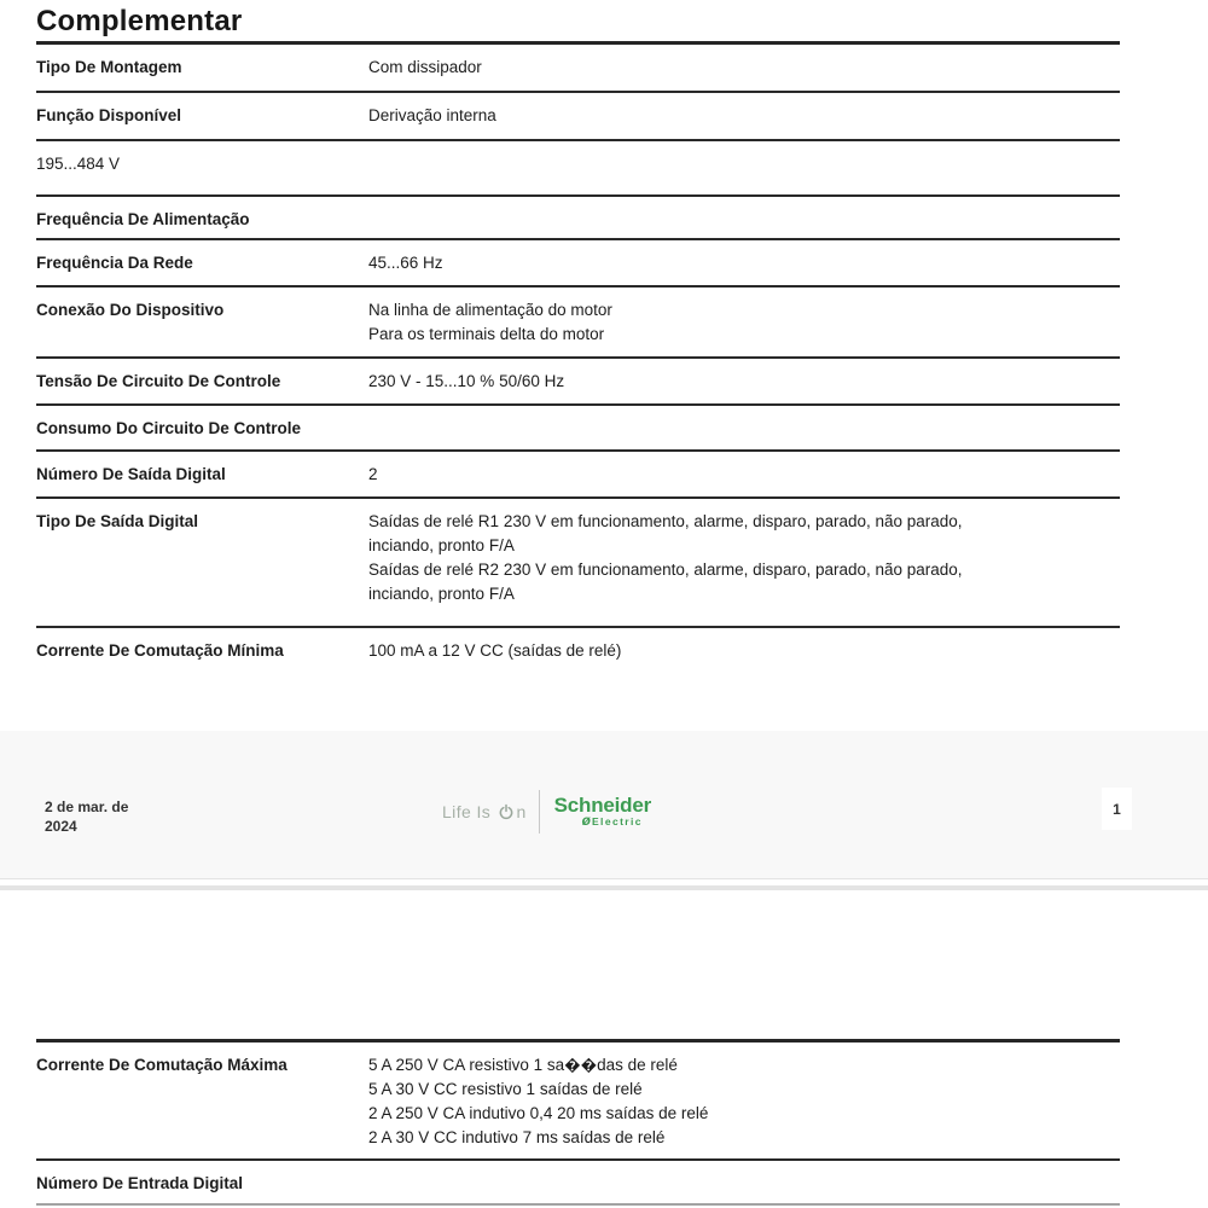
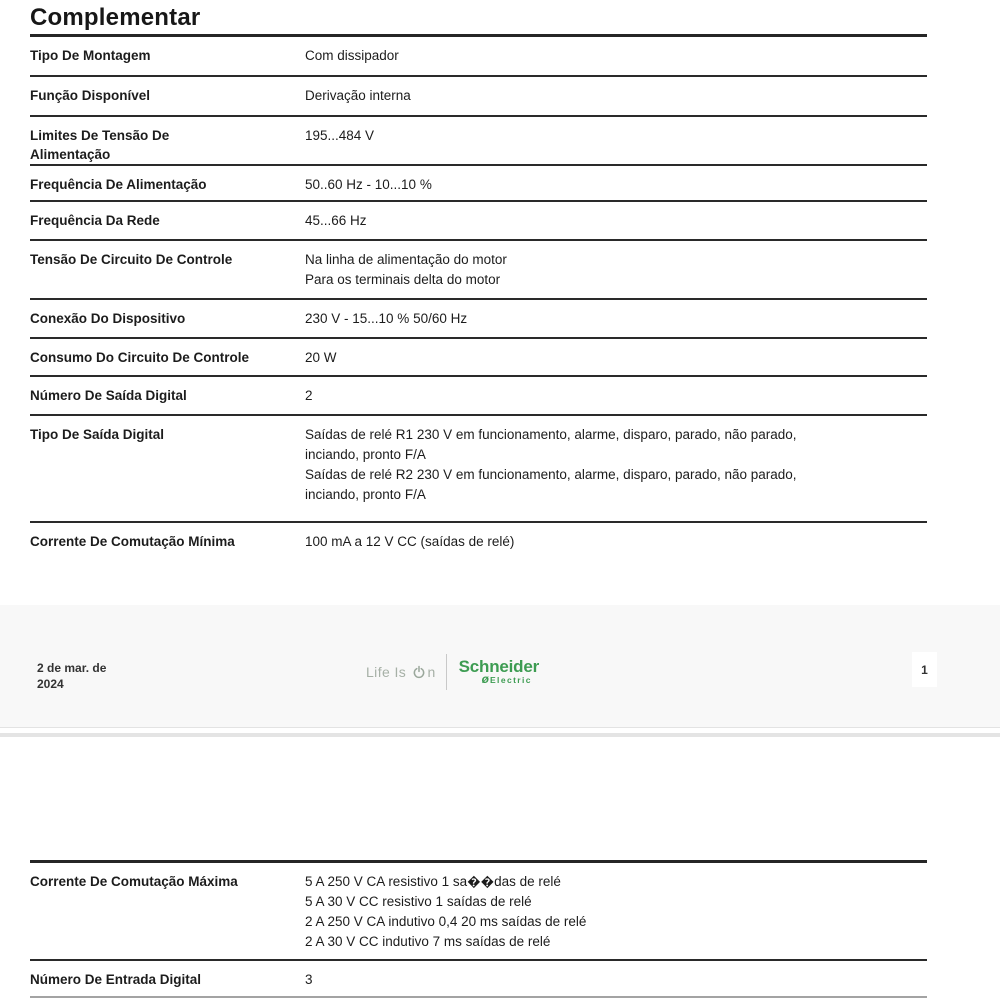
  Complementar
  Tipo De Montagem
  Com dissipador
  Função Disponível
  Derivação interna
+ Limites De Tensão De
+ Alimentação
  195...484 V
  Frequência De Alimentação
+ 50..60 Hz - 10...10 %
  Frequência Da Rede
  45...66 Hz
- Conexão Do Dispositivo
+ Tensão De Circuito De Controle
  Na linha de alimentação do motor
  Para os terminais delta do motor
- Tensão De Circuito De Controle
+ Conexão Do Dispositivo
  230 V - 15...10 % 50/60 Hz
  Consumo Do Circuito De Controle
+ 20 W
  Número De Saída Digital
  2
  Tipo De Saída Digital
  Saídas de relé R1 230 V em funcionamento, alarme, disparo, parado, não parado,
  inciando, pronto F/A
  Saídas de relé R2 230 V em funcionamento, alarme, disparo, parado, não parado,
  inciando, pronto F/A
  Corrente De Comutação Mínima
  100 mA a 12 V CC (saídas de relé)
  2 de mar. de
  2024
  Life Is
  n
  Schneider
  ø
  Electric
  1
  Corrente De Comutação Máxima
  5 A 250 V CA resistivo 1 sa��das de relé
  5 A 30 V CC resistivo 1 saídas de relé
  2 A 250 V CA indutivo 0,4 20 ms saídas de relé
  2 A 30 V CC indutivo 7 ms saídas de relé
  Número De Entrada Digital
+ 3
